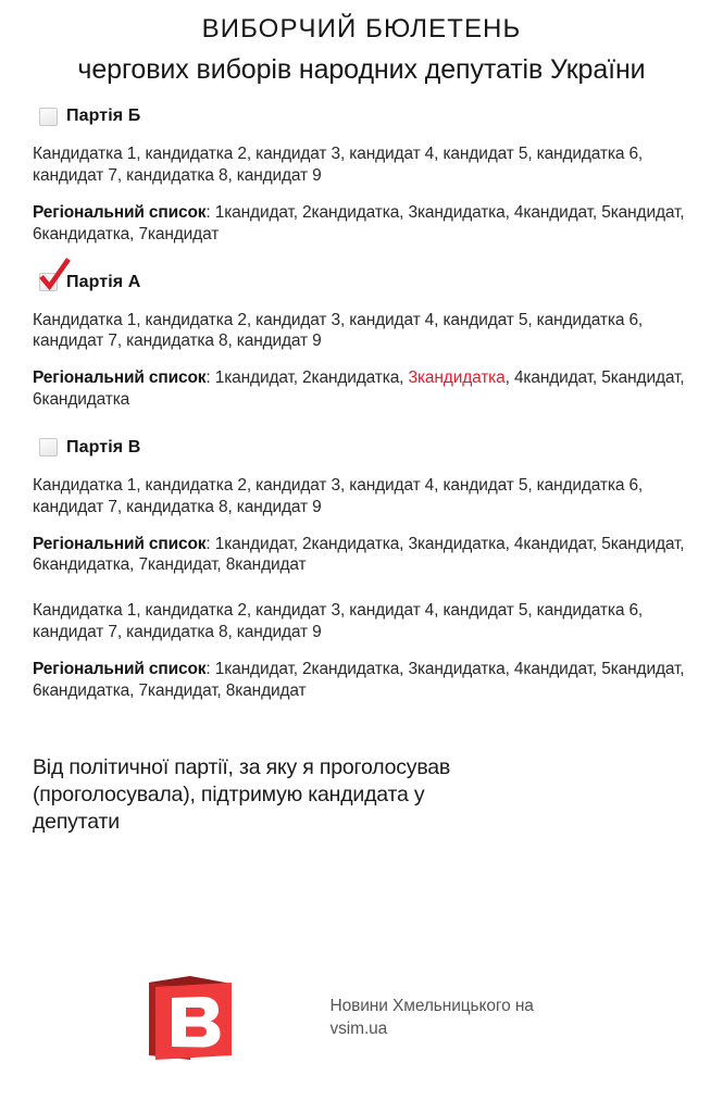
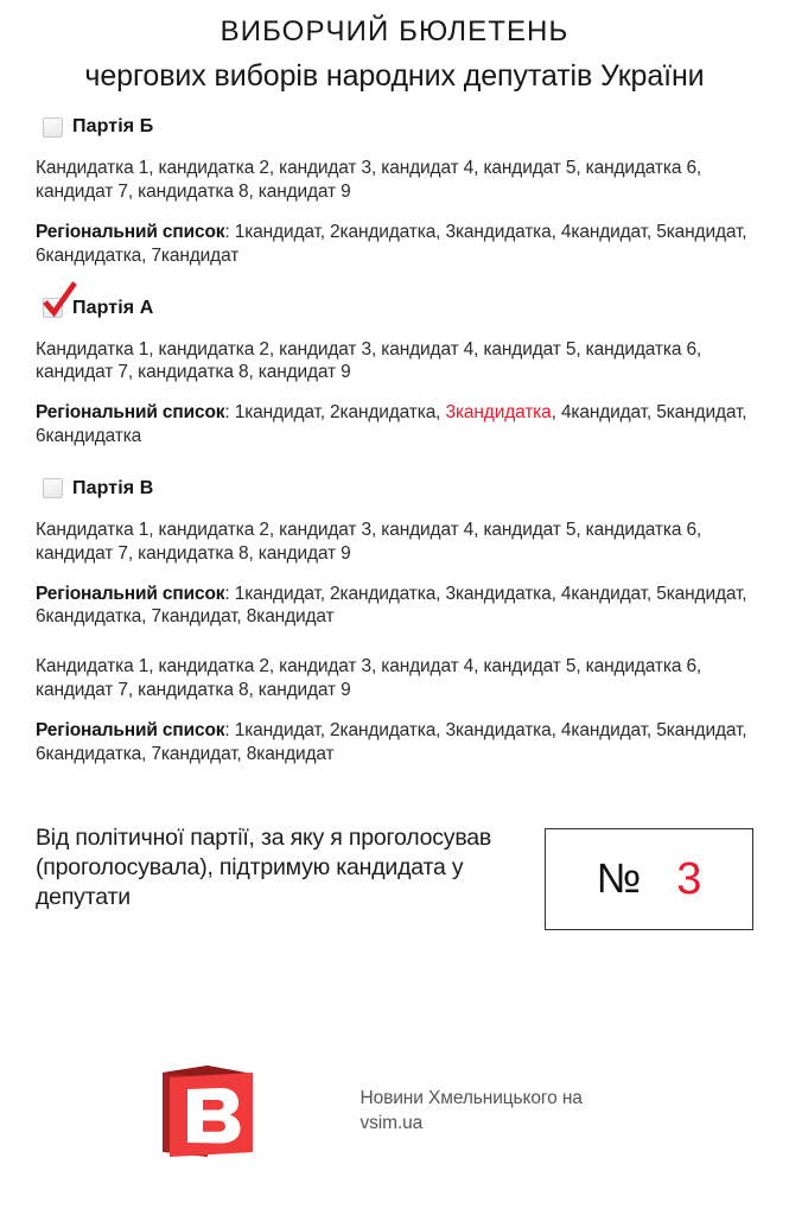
  ВИБОРЧИЙ БЮЛЕТЕНЬ
  чергових виборів народних депутатів України
  Партія Б
  Кандидатка 1, кандидатка 2, кандидат 3, кандидат 4, кандидат 5, кандидатка 6, кандидат 7, кандидатка 8, кандидат 9
  Регіональний список: 1кандидат, 2кандидатка, 3кандидатка, 4кандидат, 5кандидат, 6кандидатка, 7кандидат
  Партія А
  Кандидатка 1, кандидатка 2, кандидат 3, кандидат 4, кандидат 5, кандидатка 6, кандидат 7, кандидатка 8, кандидат 9
  Регіональний список: 1кандидат, 2кандидатка, 3кандидатка, 4кандидат, 5кандидат, 6кандидатка
  Партія В
  Кандидатка 1, кандидатка 2, кандидат 3, кандидат 4, кандидат 5, кандидатка 6, кандидат 7, кандидатка 8, кандидат 9
  Регіональний список: 1кандидат, 2кандидатка, 3кандидатка, 4кандидат, 5кандидат, 6кандидатка, 7кандидат, 8кандидат
  Кандидатка 1, кандидатка 2, кандидат 3, кандидат 4, кандидат 5, кандидатка 6, кандидат 7, кандидатка 8, кандидат 9
  Регіональний список: 1кандидат, 2кандидатка, 3кандидатка, 4кандидат, 5кандидат, 6кандидатка, 7кандидат, 8кандидат
  Від політичної партії, за яку я проголосував (проголосувала), підтримую кандидата у депутати
+ №
+ 3
  Новини Хмельницького на vsim.ua
